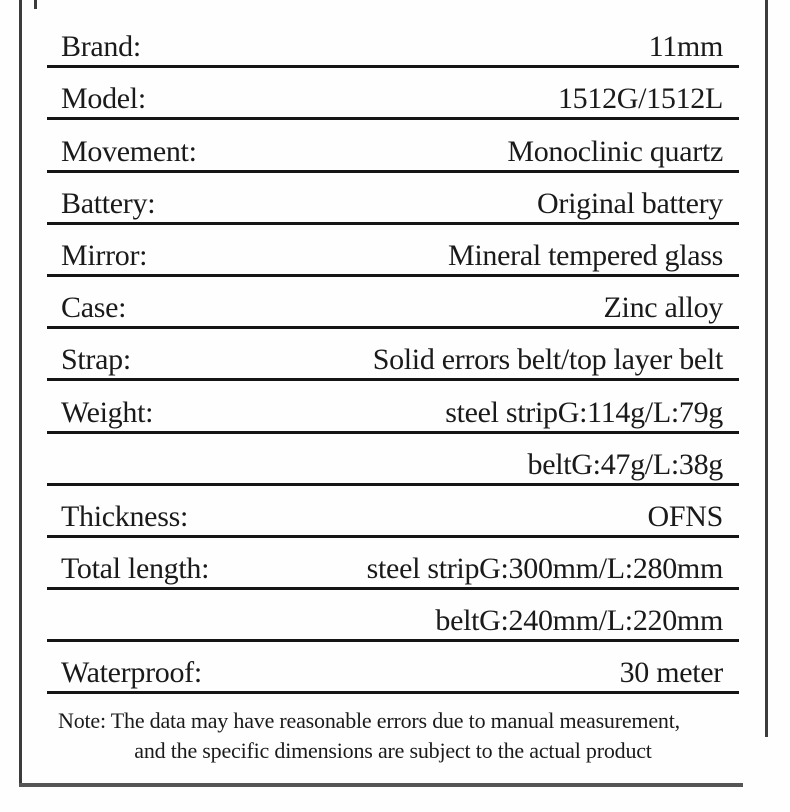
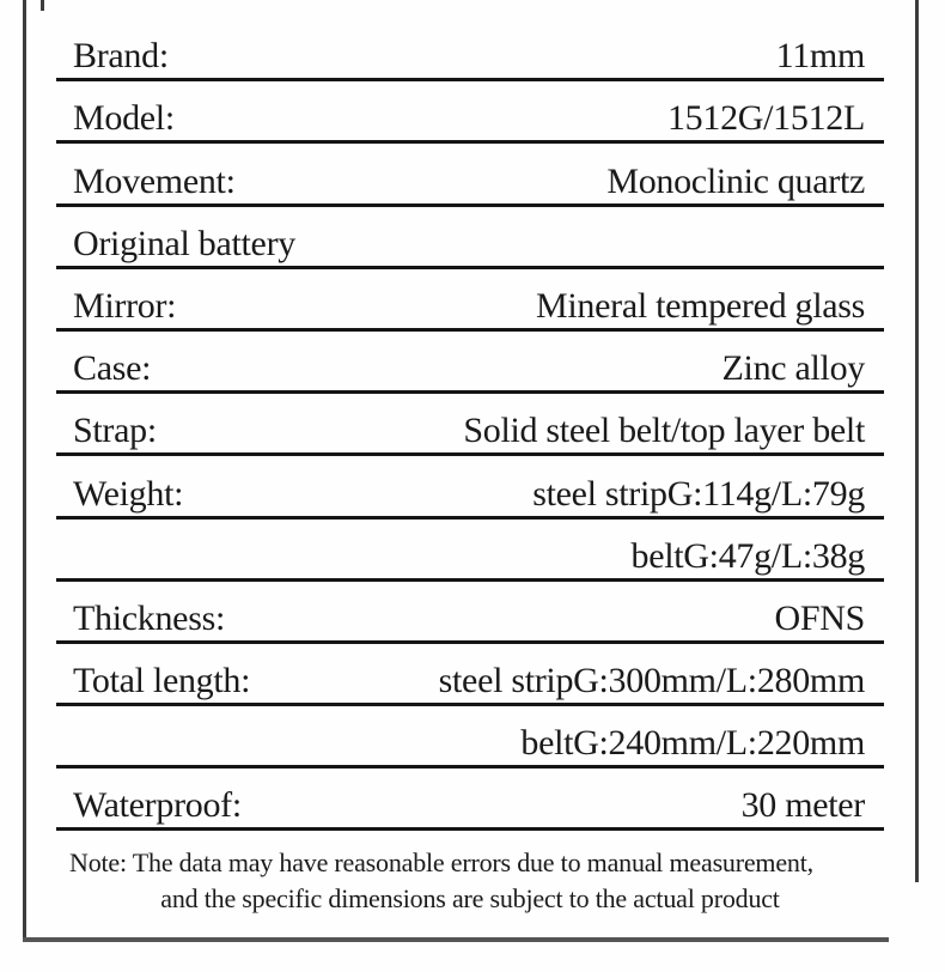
  Brand:
  11mm
  Model:
  1512G/1512L
  Movement:
  Monoclinic quartz
- Battery:
  Original battery
  Mirror:
  Mineral tempered glass
  Case:
  Zinc alloy
  Strap:
- Solid errors belt/top layer belt
+ Solid steel belt/top layer belt
  Weight:
  steel stripG:114g/L:79g
  beltG:47g/L:38g
  Thickness:
  OFNS
  Total length:
  steel stripG:300mm/L:280mm
  beltG:240mm/L:220mm
  Waterproof:
  30 meter
  Note: The data may have reasonable errors due to manual measurement,
  and the specific dimensions are subject to the actual product
